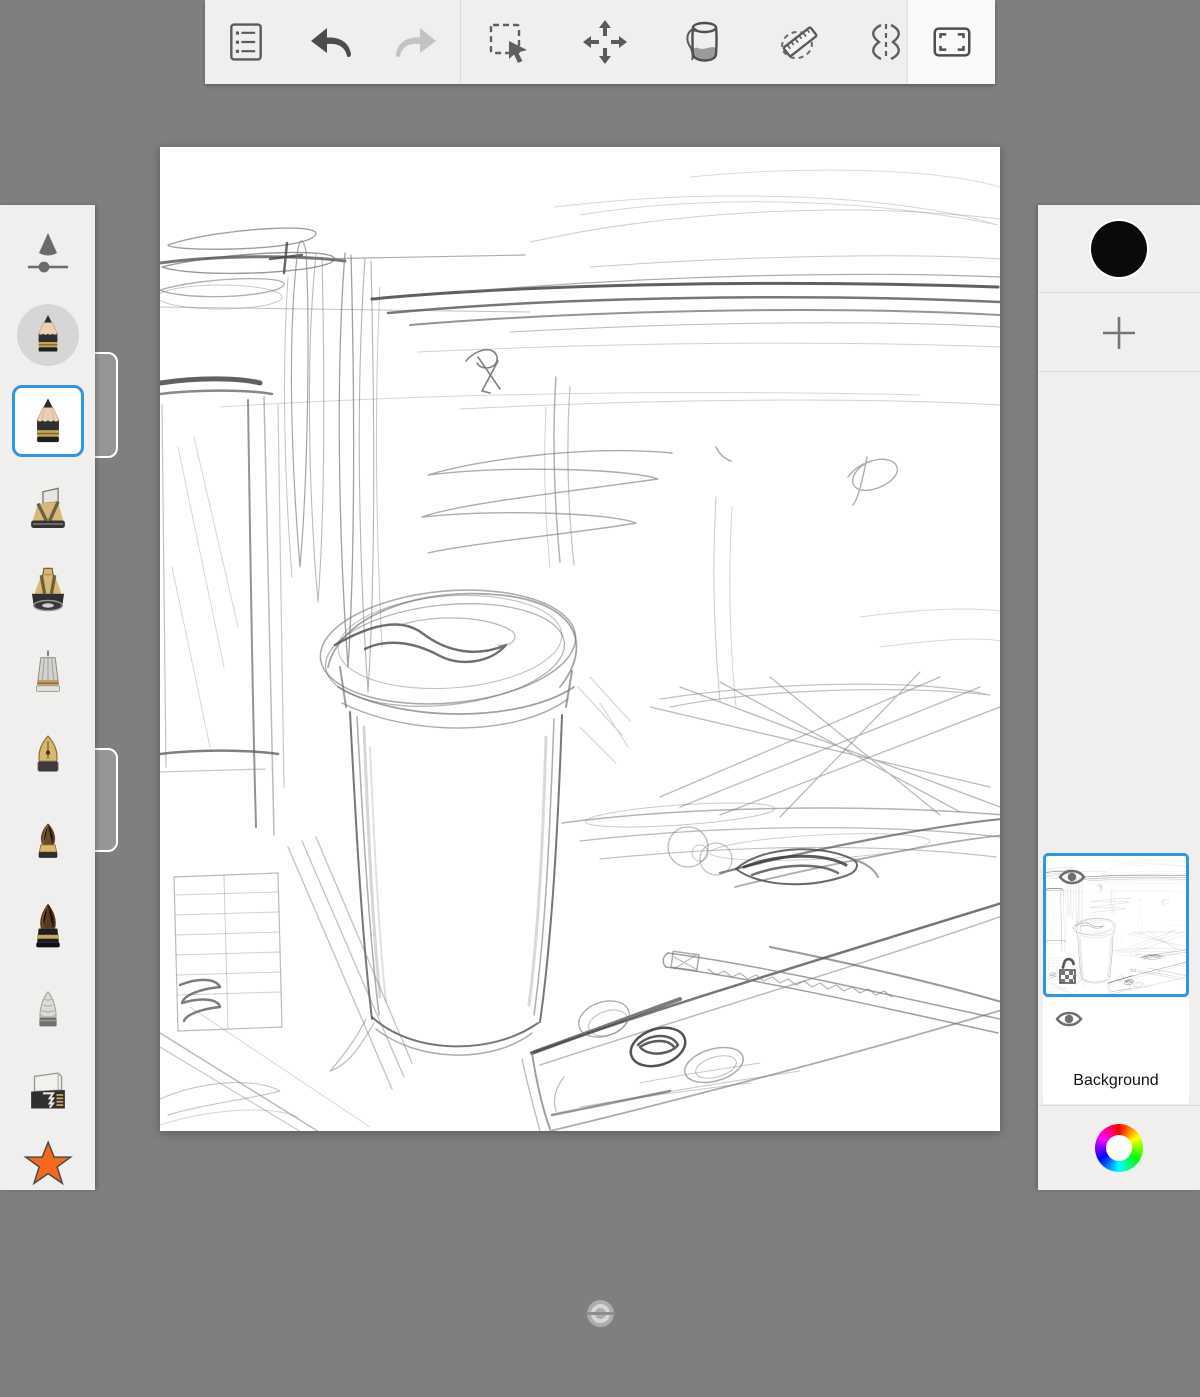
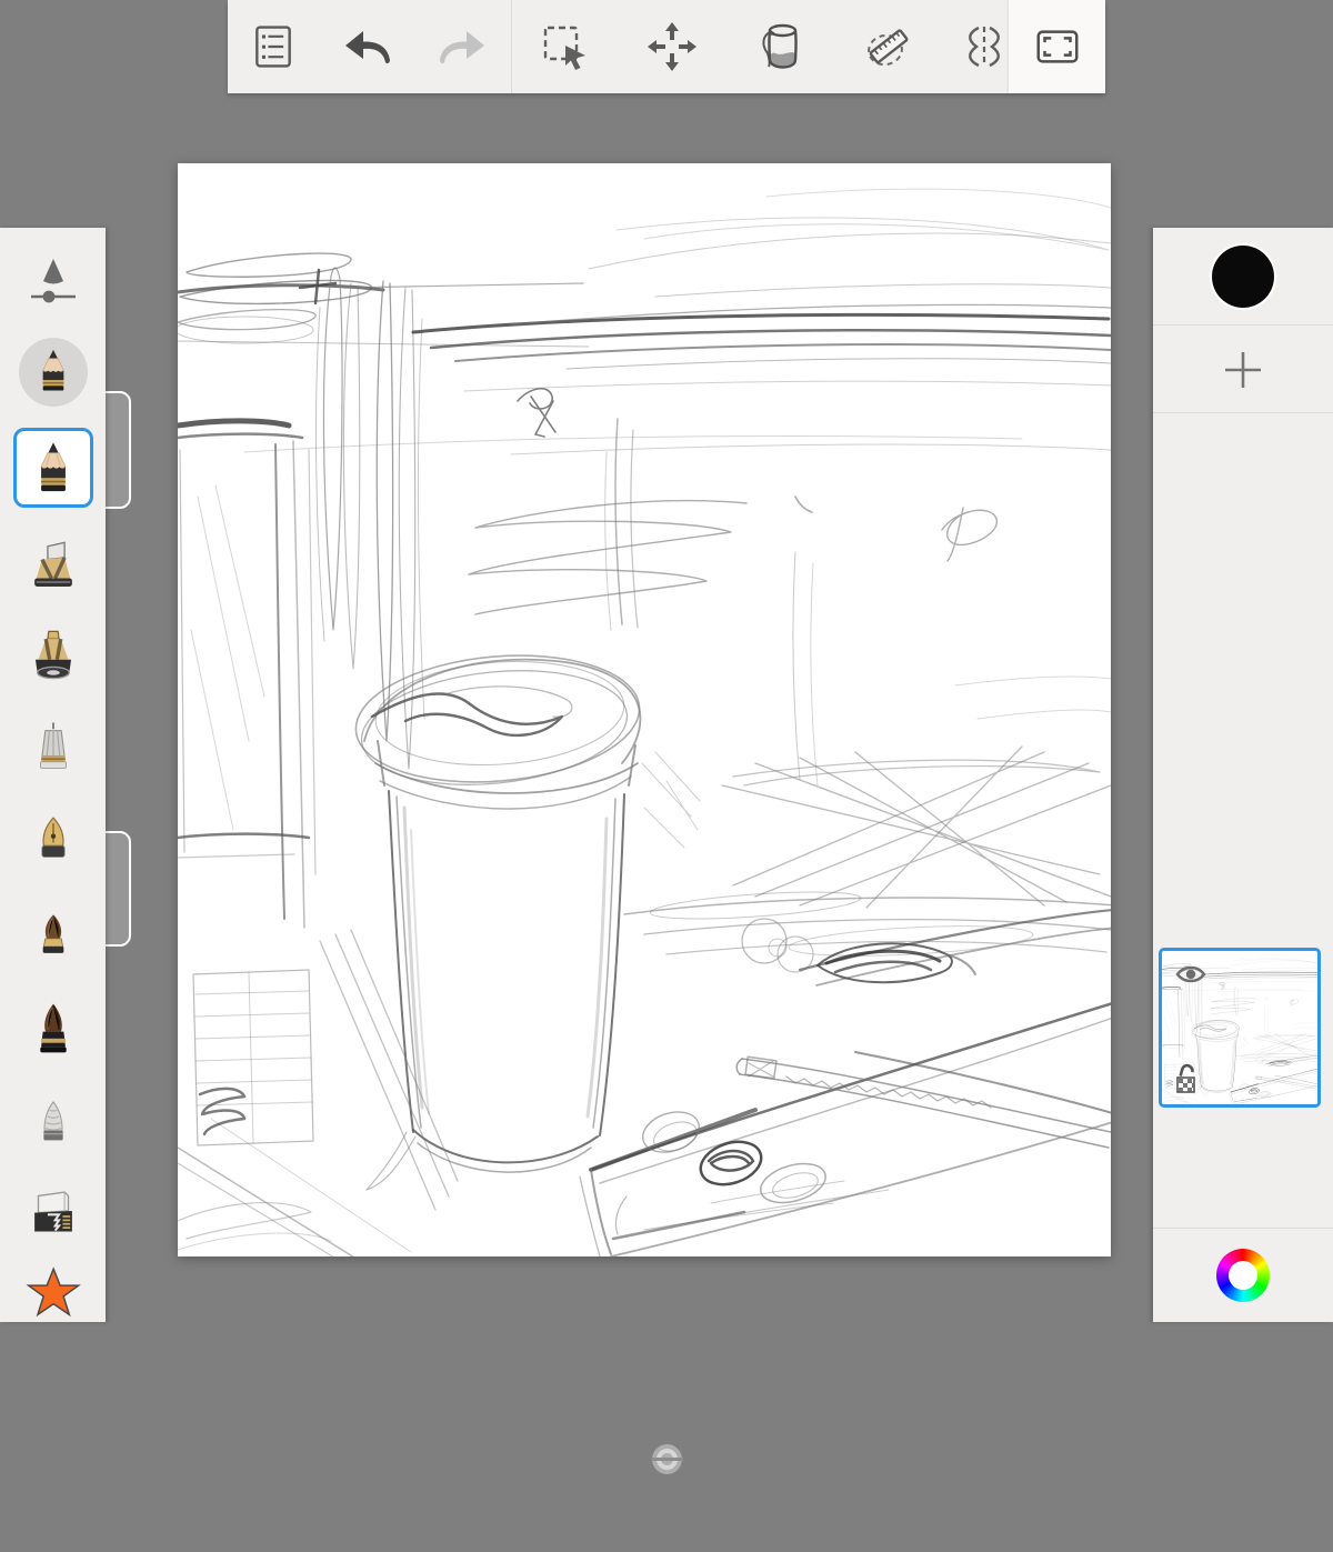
- Background
